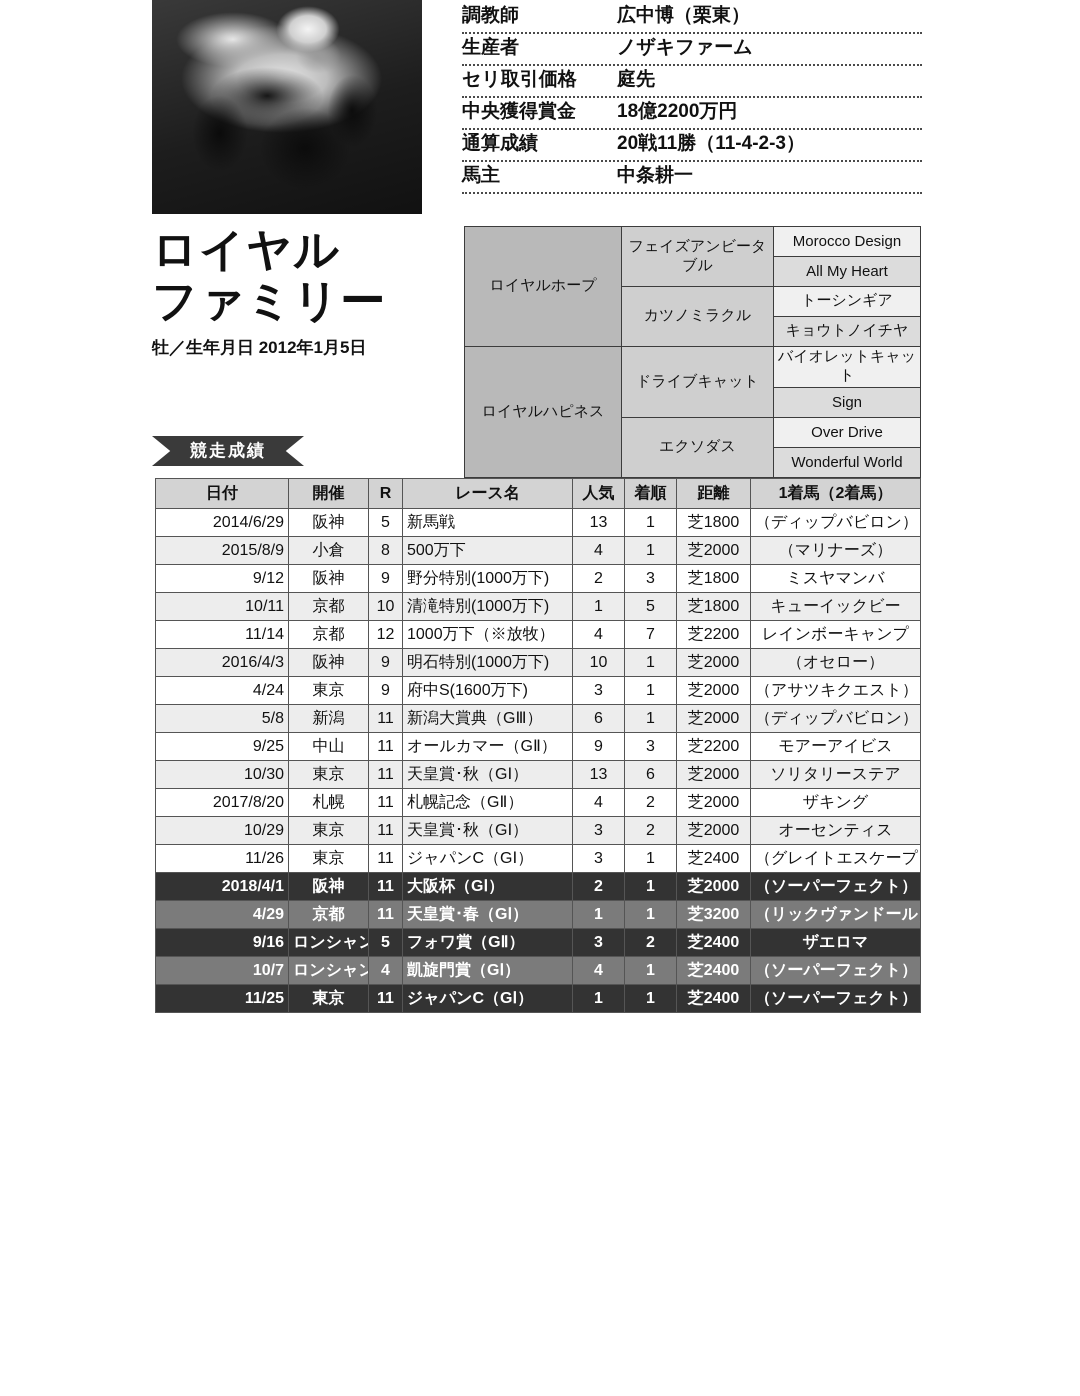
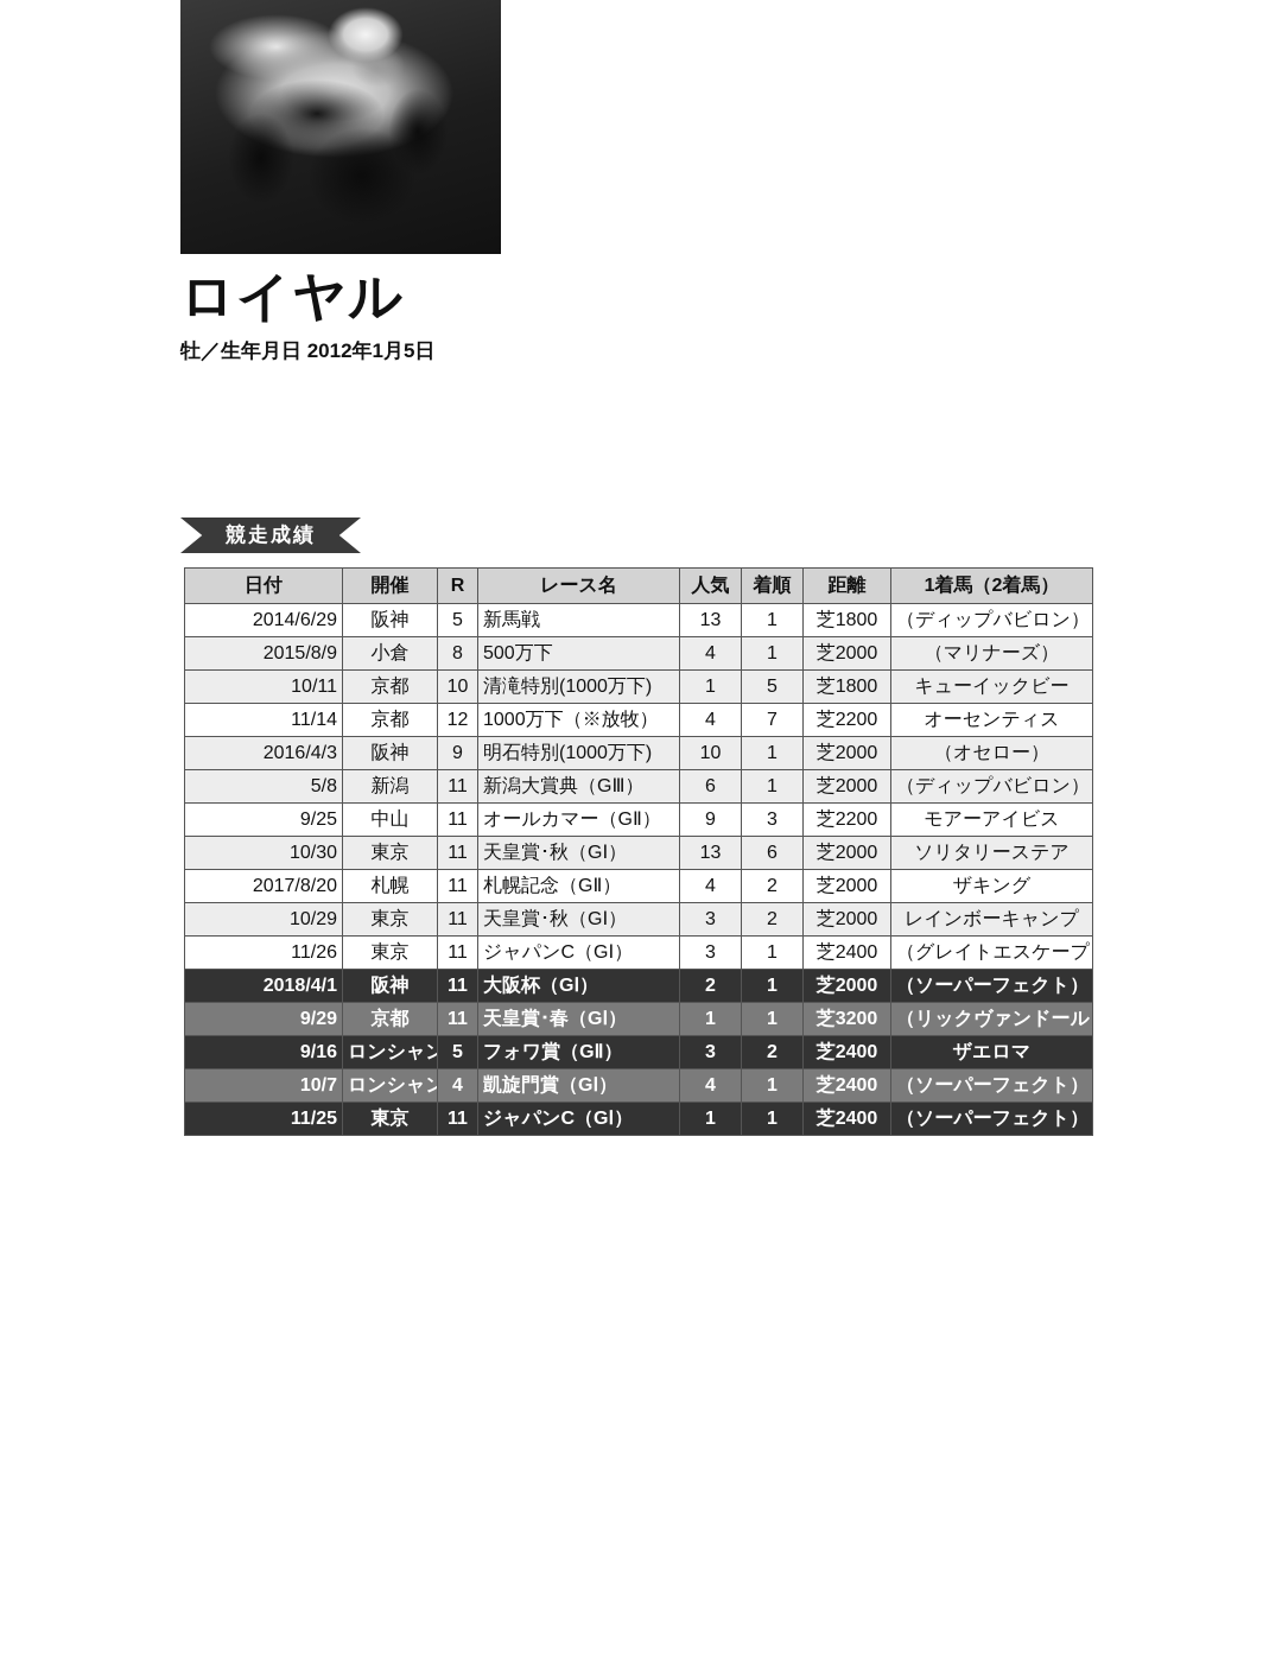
  ロイヤル
- ファミリー
  牡／生年月日 2012年1月5日
- 調教師
- 広中博（栗東）
- 生産者
- ノザキファーム
- セリ取引価格
- 庭先
- 中央獲得賞金
- 18億2200万円
- 通算成績
- 20戦11勝（11-4-2-3）
- 馬主
- 中条耕一
- ロイヤルホープ	フェイズアンビータブル	Morocco Design
- All My Heart
- カツノミラクル	トーシンギア
- キョウトノイチヤ
- ロイヤルハピネス	ドライブキャット	バイオレットキャット
- Sign
- エクソダス	Over Drive
- Wonderful World
  競走成績
  日付	開催	R	レース名	人気	着順	距離	1着馬（2着馬）
  2014/6/29	阪神	5	新馬戦	13	1	芝1800	（ディップバビロン）
  2015/8/9	小倉	8	500万下	4	1	芝2000	（マリナーズ）
- 9/12	阪神	9	野分特別(1000万下)	2	3	芝1800	ミスヤマンバ
  10/11	京都	10	清滝特別(1000万下)	1	5	芝1800	キューイックビー
- 11/14	京都	12	1000万下（※放牧）	4	7	芝2200	レインボーキャンプ
+ 11/14	京都	12	1000万下（※放牧）	4	7	芝2200	オーセンティス
  2016/4/3	阪神	9	明石特別(1000万下)	10	1	芝2000	（オセロー）
- 4/24	東京	9	府中S(1600万下)	3	1	芝2000	（アサツキクエスト）
  5/8	新潟	11	新潟大賞典（GⅢ）	6	1	芝2000	（ディップバビロン）
  9/25	中山	11	オールカマー（GⅡ）	9	3	芝2200	モアーアイビス
  10/30	東京	11	天皇賞･秋（GⅠ）	13	6	芝2000	ソリタリーステア
  2017/8/20	札幌	11	札幌記念（GⅡ）	4	2	芝2000	ザキング
- 10/29	東京	11	天皇賞･秋（GⅠ）	3	2	芝2000	オーセンティス
+ 10/29	東京	11	天皇賞･秋（GⅠ）	3	2	芝2000	レインボーキャンプ
  11/26	東京	11	ジャパンC（GⅠ）	3	1	芝2400	（グレイトエスケープ
  2018/4/1	阪神	11	大阪杯（GⅠ）	2	1	芝2000	（ソーパーフェクト）
- 4/29	京都	11	天皇賞･春（GⅠ）	1	1	芝3200	（リックヴァンドール
+ 9/29	京都	11	天皇賞･春（GⅠ）	1	1	芝3200	（リックヴァンドール
  9/16	ロンシャン	5	フォワ賞（GⅡ）	3	2	芝2400	ザエロマ
  10/7	ロンシャン	4	凱旋門賞（GⅠ）	4	1	芝2400	（ソーパーフェクト）
  11/25	東京	11	ジャパンC（GⅠ）	1	1	芝2400	（ソーパーフェクト）
